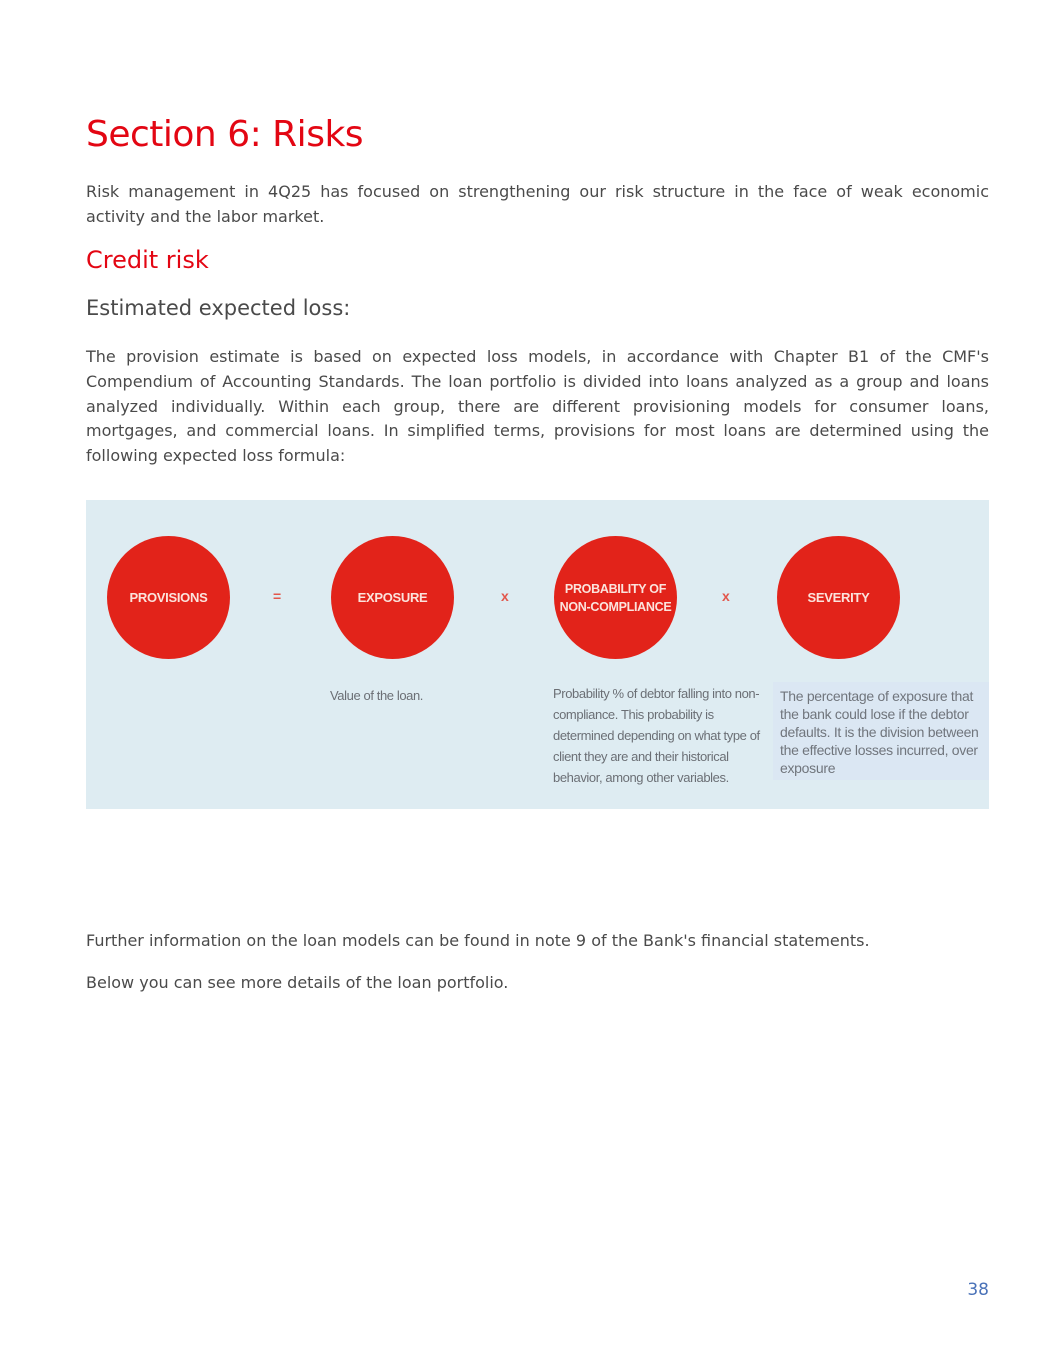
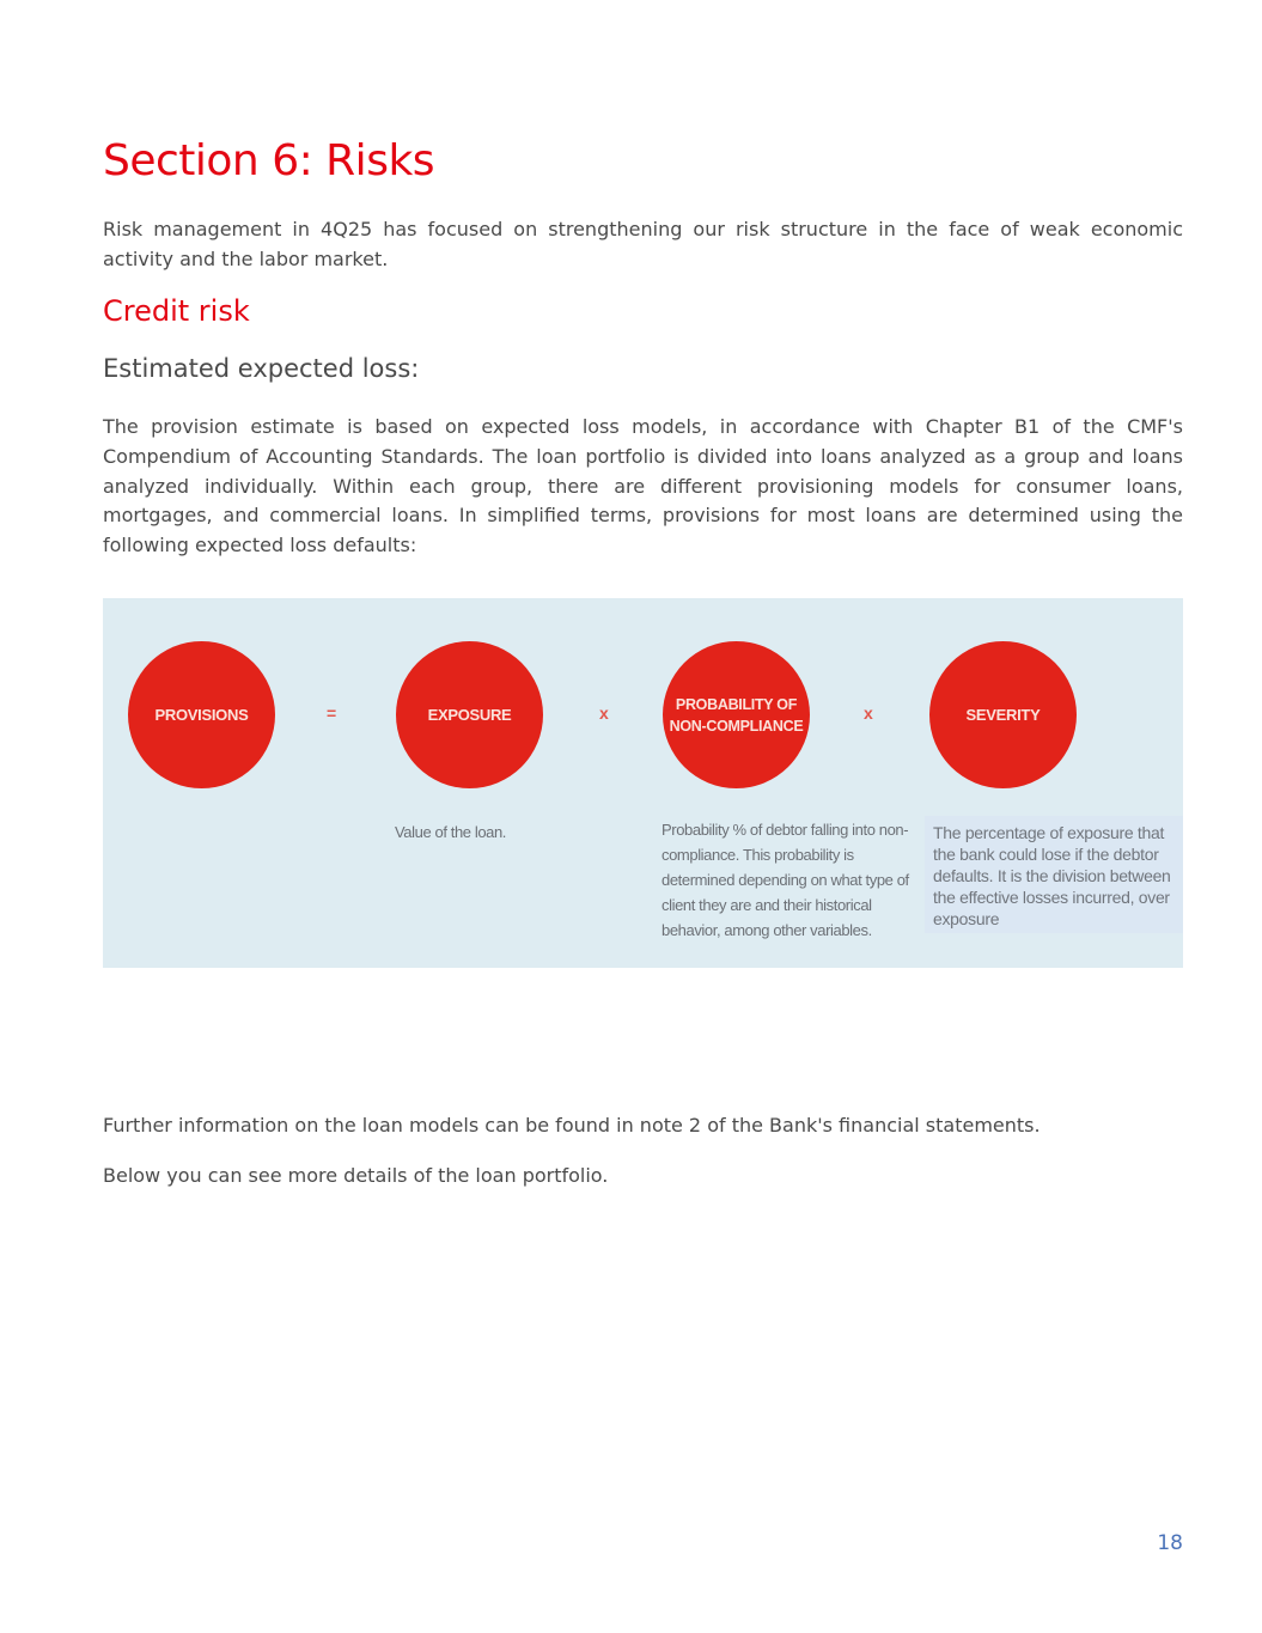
  Section 6: Risks
  Risk management in 4Q25 has focused on strengthening our risk structure in the face of weak economic activity and the labor market.
  Credit risk
  Estimated expected loss:
- The provision estimate is based on expected loss models, in accordance with Chapter B1 of the CMF's Compendium of Accounting Standards. The loan portfolio is divided into loans analyzed as a group and loans analyzed individually. Within each group, there are different provisioning models for consumer loans, mortgages, and commercial loans. In simplified terms, provisions for most loans are determined using the following expected loss formula:
+ The provision estimate is based on expected loss models, in accordance with Chapter B1 of the CMF's Compendium of Accounting Standards. The loan portfolio is divided into loans analyzed as a group and loans analyzed individually. Within each group, there are different provisioning models for consumer loans, mortgages, and commercial loans. In simplified terms, provisions for most loans are determined using the following expected loss defaults:
  PROVISIONS
  =
  EXPOSURE
  x
  PROBABILITY OF
  NON-COMPLIANCE
  x
  SEVERITY
  Value of the loan.
  Probability % of debtor falling into non-compliance. This probability is determined depending on what type of client they are and their historical behavior, among other variables.
  The percentage of exposure that the bank could lose if the debtor defaults. It is the division between the effective losses incurred, over exposure
- Further information on the loan models can be found in note 9 of the Bank's financial statements.
+ Further information on the loan models can be found in note 2 of the Bank's financial statements.
  Below you can see more details of the loan portfolio.
- 38
+ 18
